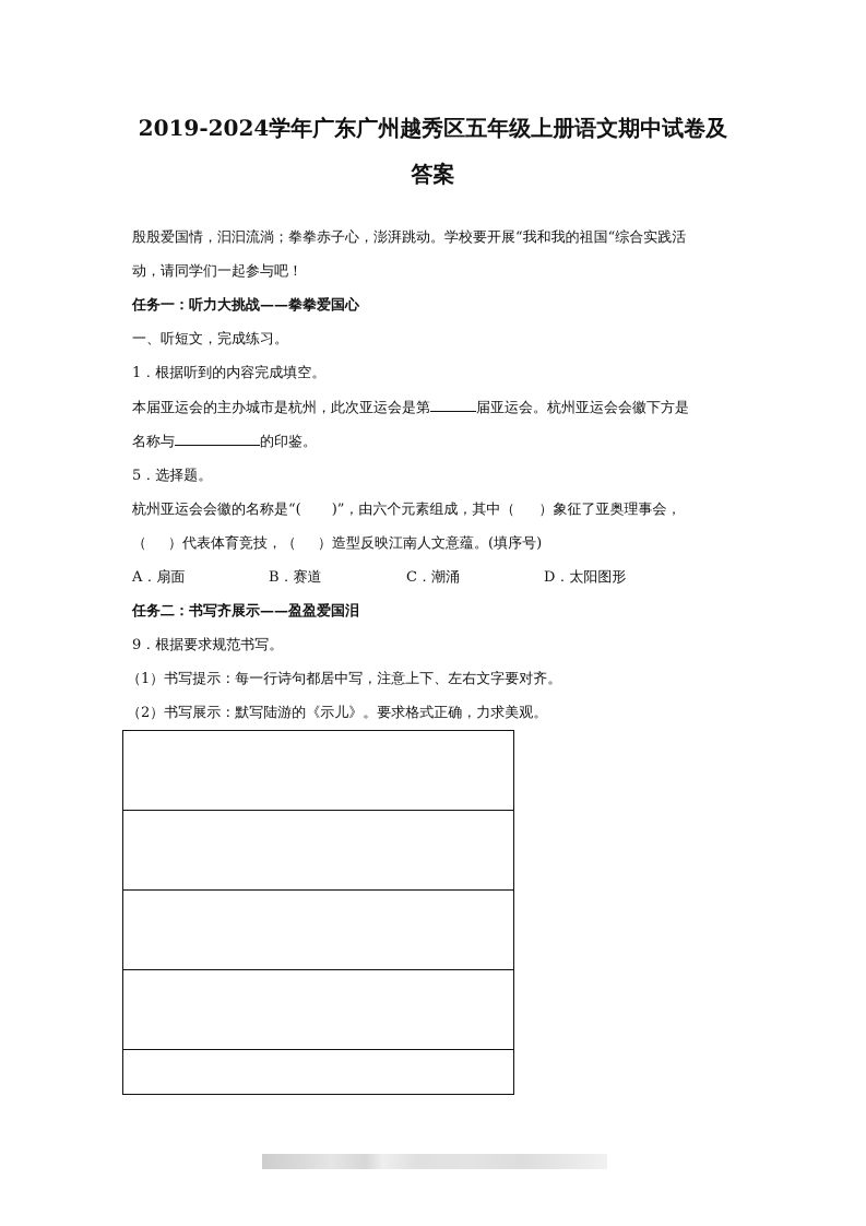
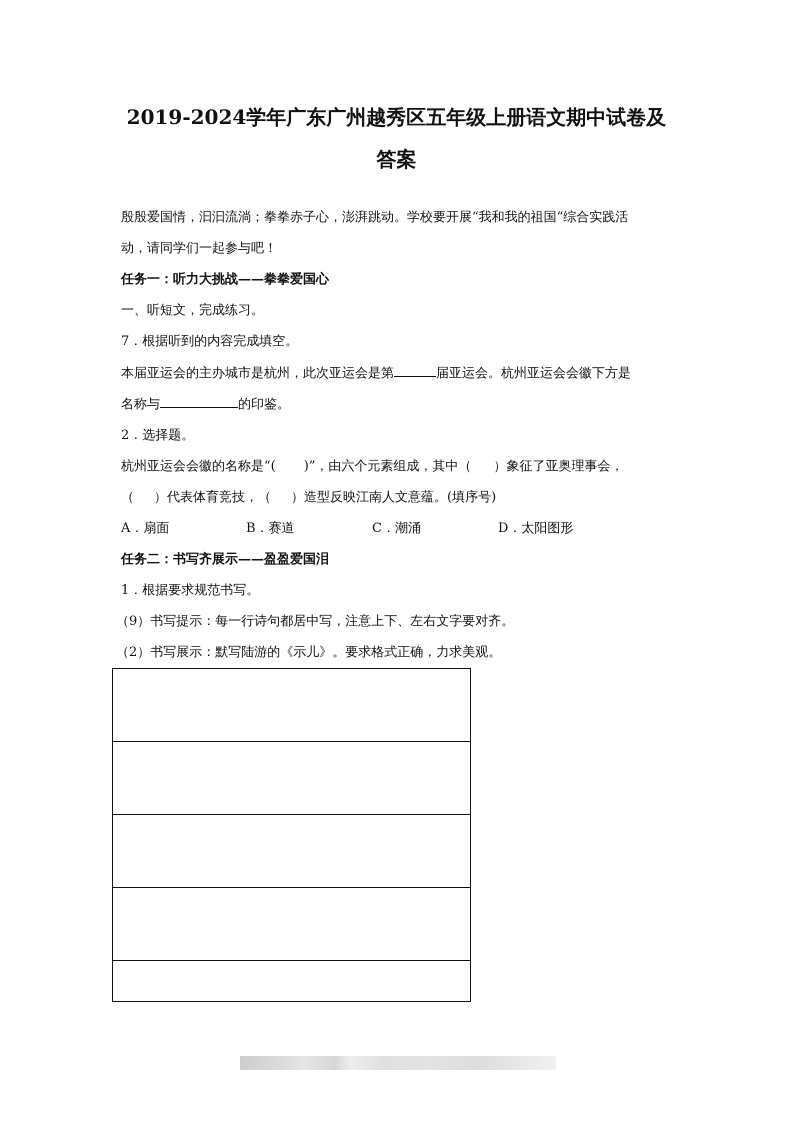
  2019-2024学年广东广州越秀区五年级上册语文期中试卷及
  答案
  殷殷爱国情，汩汩流淌；拳拳赤子心，澎湃跳动。学校要开展“我和我的祖国“综合实践活
  动，请同学们一起参与吧！
  任务一：听力大挑战——拳拳爱国心
  一、听短文，完成练习。
- 1．根据听到的内容完成填空。
+ 7．根据听到的内容完成填空。
  本届亚运会的主办城市是杭州，此次亚运会是第 届亚运会。杭州亚运会会徽下方是
  名称与 的印鉴。
- 5．选择题。
+ 2．选择题。
  杭州亚运会会徽的名称是“( )”，由六个元素组成，其中（ ）象征了亚奥理事会，
  （ ）代表体育竞技，（ ）造型反映江南人文意蕴。(填序号)
  A．扇面 B．赛道 C．潮涌 D．太阳图形
  任务二：书写齐展示——盈盈爱国泪
- 9．根据要求规范书写。
+ 1．根据要求规范书写。
- （1）书写提示：每一行诗句都居中写，注意上下、左右文字要对齐。
+ （9）书写提示：每一行诗句都居中写，注意上下、左右文字要对齐。
  （2）书写展示：默写陆游的《示儿》。要求格式正确，力求美观。
